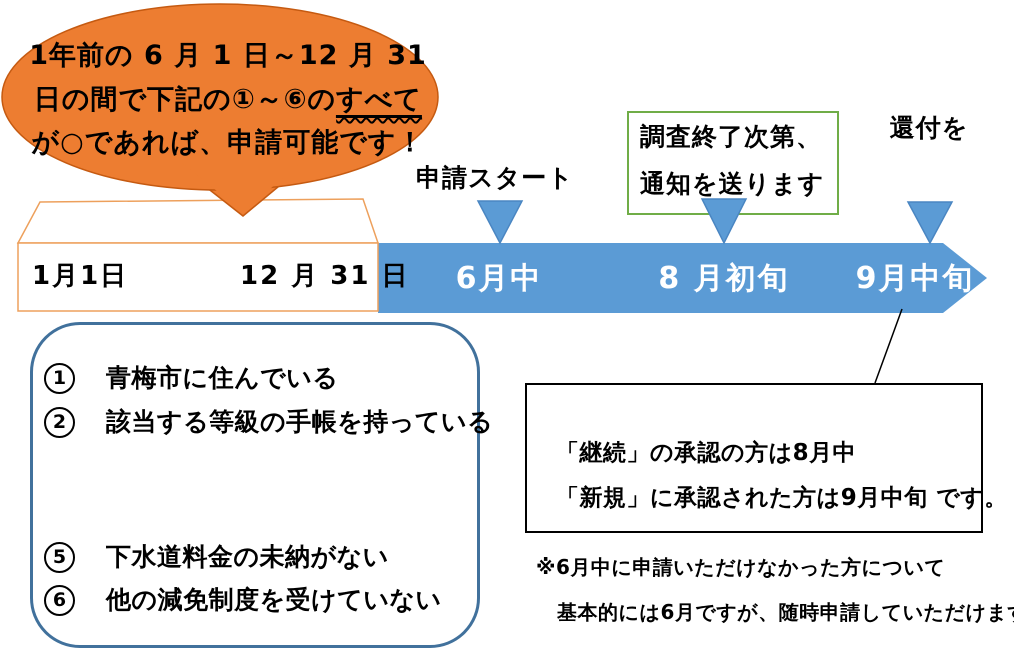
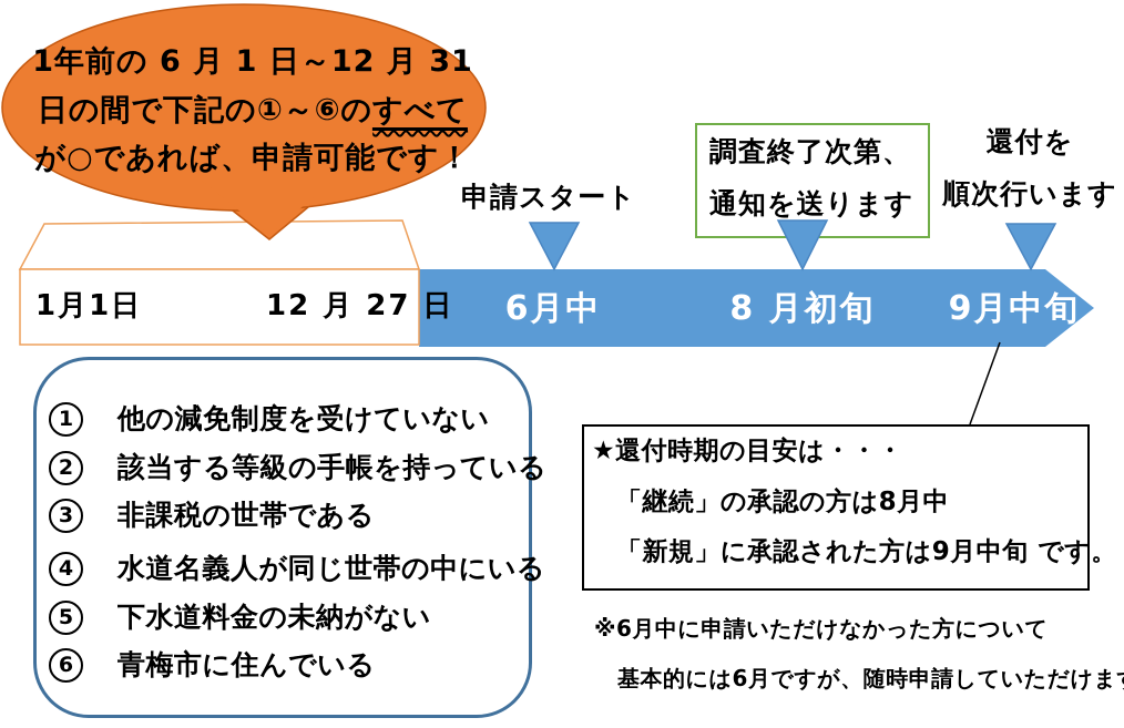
  1年前の 6 月 1 日～12 月 31
  日の間で下記の①～⑥のすべて
  が○であれば、申請可能です！
  1月1日
- 12 月 31 日
+ 12 月 27 日
  申請スタート
  調査終了次第、
  通知を送ります
  還付を
+ 順次行います
  6月中
  8 月初旬
  9月中旬
  1
- 青梅市に住んでいる
+ 他の減免制度を受けていない
  2
  該当する等級の手帳を持っている
+ 3
+ 非課税の世帯である
+ 4
+ 水道名義人が同じ世帯の中にいる
  5
  下水道料金の未納がない
  6
- 他の減免制度を受けていない
+ 青梅市に住んでいる
+ ★還付時期の目安は・・・
  「継続」の承認の方は8月中
  「新規」に承認された方は9月中旬 です。
  ※6月中に申請いただけなかった方について
  基本的には6月ですが、随時申請していただけま
